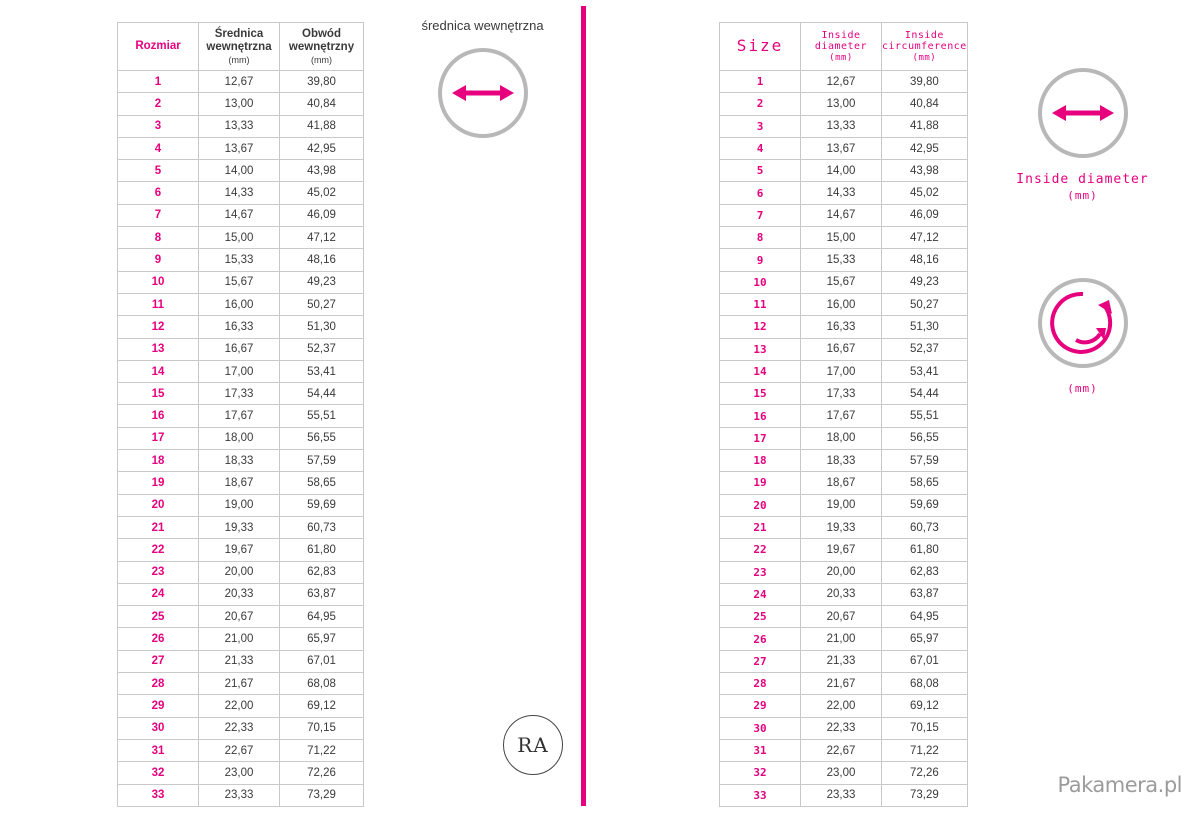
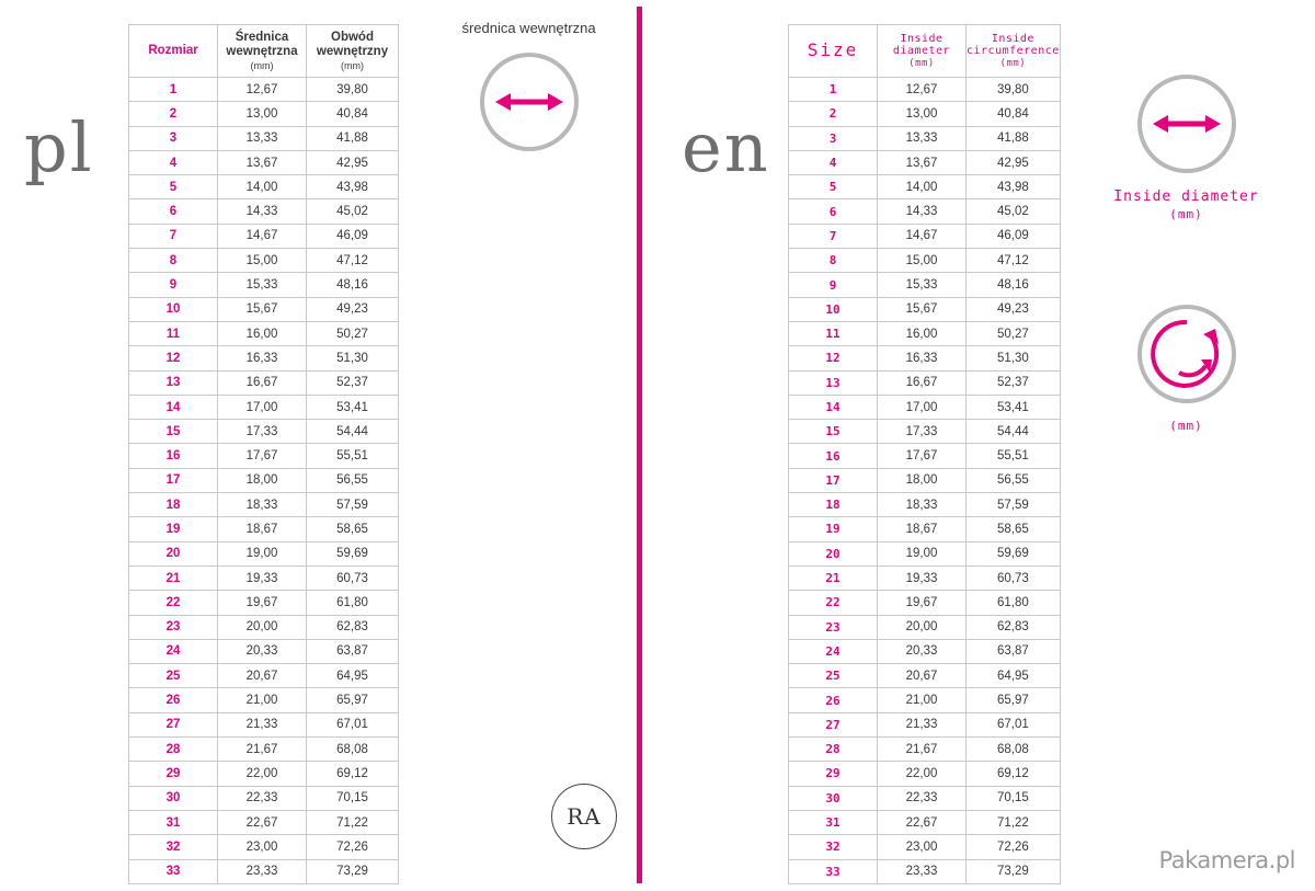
+ pl
+ en
  Rozmiar	Średnica wewnętrzna (mm)	Obwód wewnętrzny (mm)
  1	12,67	39,80
  2	13,00	40,84
  3	13,33	41,88
  4	13,67	42,95
  5	14,00	43,98
  6	14,33	45,02
  7	14,67	46,09
  8	15,00	47,12
  9	15,33	48,16
  10	15,67	49,23
  11	16,00	50,27
  12	16,33	51,30
  13	16,67	52,37
  14	17,00	53,41
  15	17,33	54,44
  16	17,67	55,51
  17	18,00	56,55
  18	18,33	57,59
  19	18,67	58,65
  20	19,00	59,69
  21	19,33	60,73
  22	19,67	61,80
  23	20,00	62,83
  24	20,33	63,87
  25	20,67	64,95
  26	21,00	65,97
  27	21,33	67,01
  28	21,67	68,08
  29	22,00	69,12
  30	22,33	70,15
  31	22,67	71,22
  32	23,00	72,26
  33	23,33	73,29
  Size	Inside diameter (mm)	Inside circumference (mm)
  1	12,67	39,80
  2	13,00	40,84
  3	13,33	41,88
  4	13,67	42,95
  5	14,00	43,98
  6	14,33	45,02
  7	14,67	46,09
  8	15,00	47,12
  9	15,33	48,16
  10	15,67	49,23
  11	16,00	50,27
  12	16,33	51,30
  13	16,67	52,37
  14	17,00	53,41
  15	17,33	54,44
  16	17,67	55,51
  17	18,00	56,55
  18	18,33	57,59
  19	18,67	58,65
  20	19,00	59,69
  21	19,33	60,73
  22	19,67	61,80
  23	20,00	62,83
  24	20,33	63,87
  25	20,67	64,95
  26	21,00	65,97
  27	21,33	67,01
  28	21,67	68,08
  29	22,00	69,12
  30	22,33	70,15
  31	22,67	71,22
  32	23,00	72,26
  33	23,33	73,29
  średnica wewnętrzna
  Inside diameter
  (mm)
  (mm)
  RA
  Pakamera.pl
